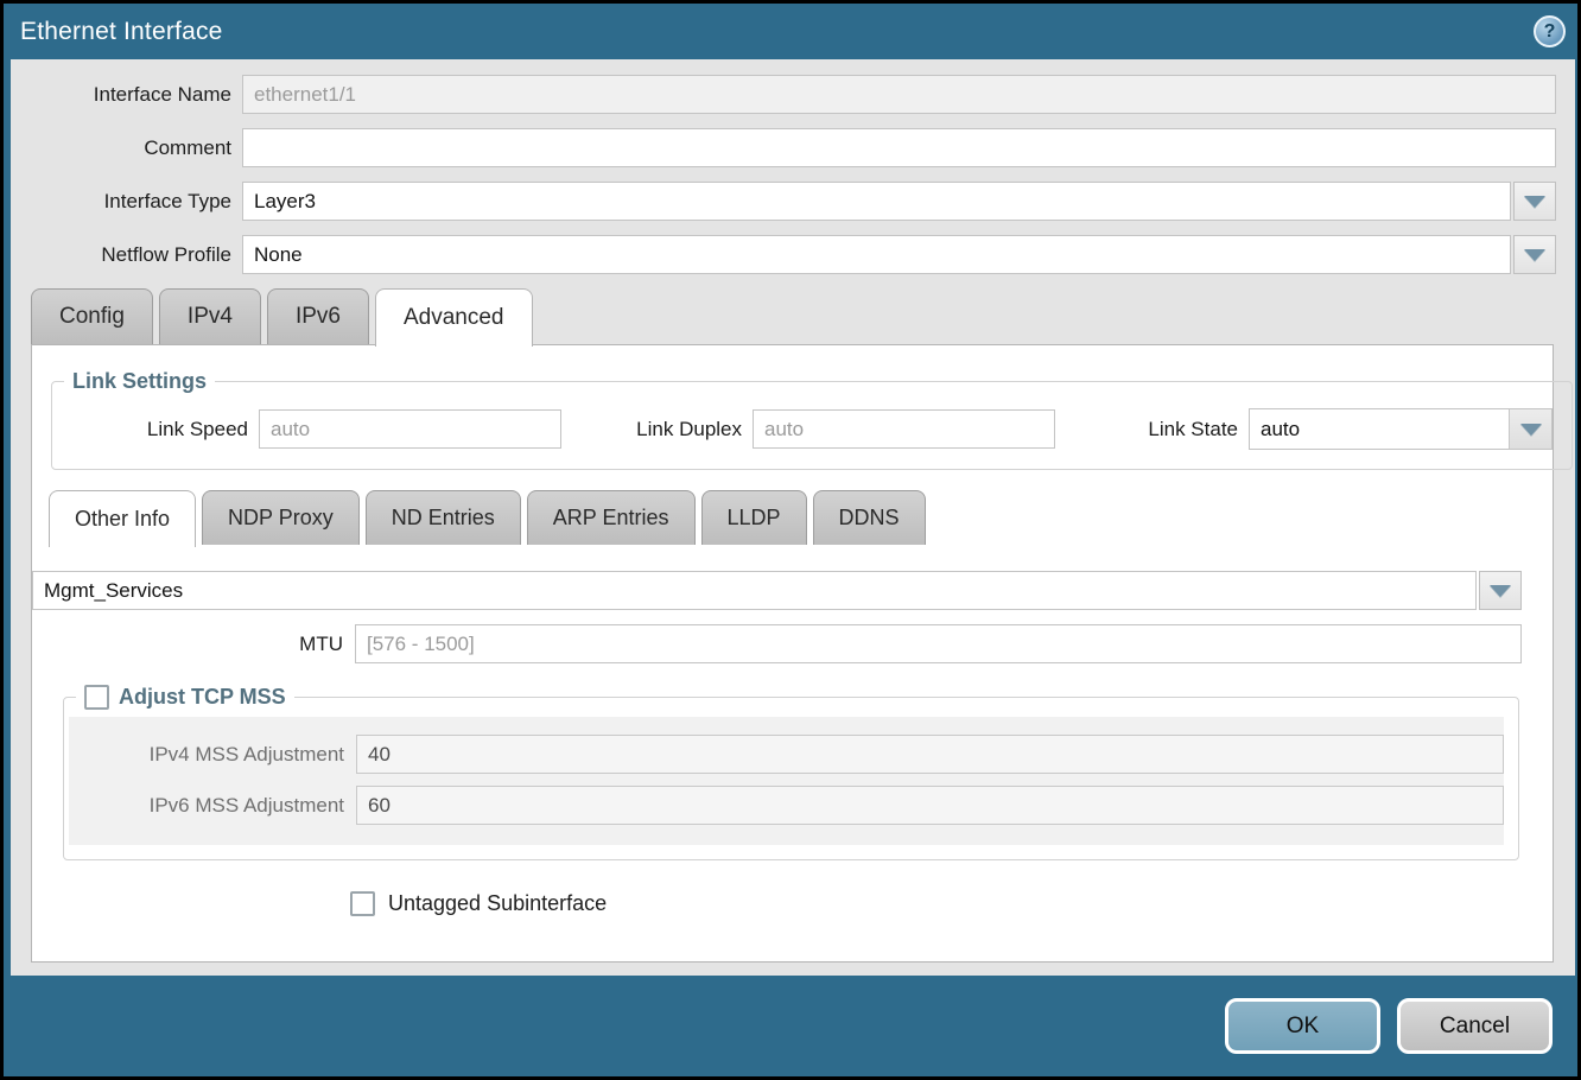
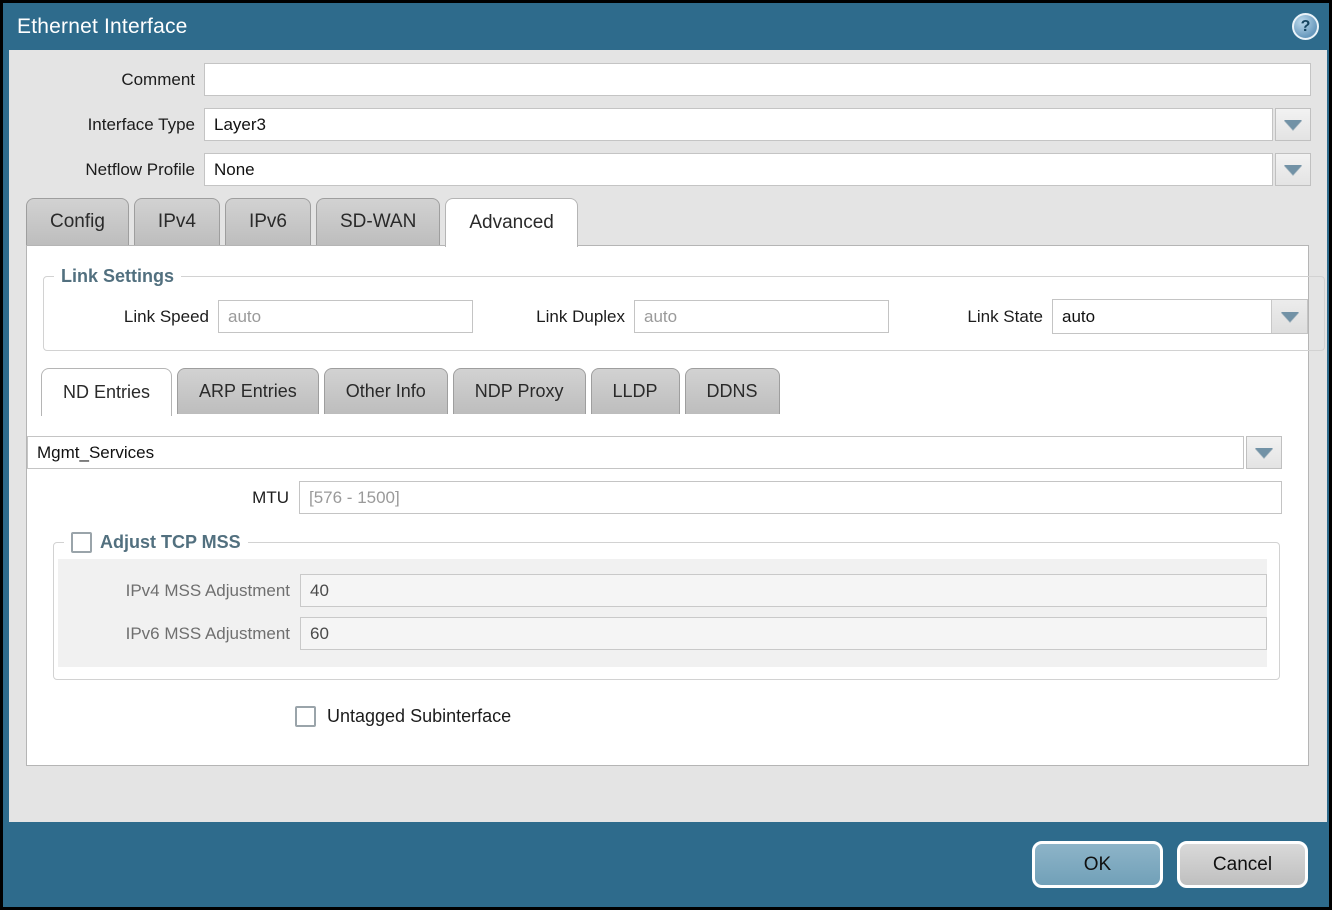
  Ethernet Interface
  ?
- Interface Name
- ethernet1/1
  Comment
  Interface Type
  Layer3
  Netflow Profile
  None
  Config
  IPv4
  IPv6
+ SD-WAN
  Advanced
  Link Settings
  Link Speed
  auto
  Link Duplex
  auto
  Link State
  auto
- Other Info
+ ND Entries
- NDP Proxy
+ ARP Entries
- ND Entries
+ Other Info
- ARP Entries
+ NDP Proxy
  LLDP
  DDNS
  Mgmt_Services
  MTU
  [576 - 1500]
  Adjust TCP MSS
  IPv4 MSS Adjustment
  40
  IPv6 MSS Adjustment
  60
  Untagged Subinterface
  OK
  Cancel
